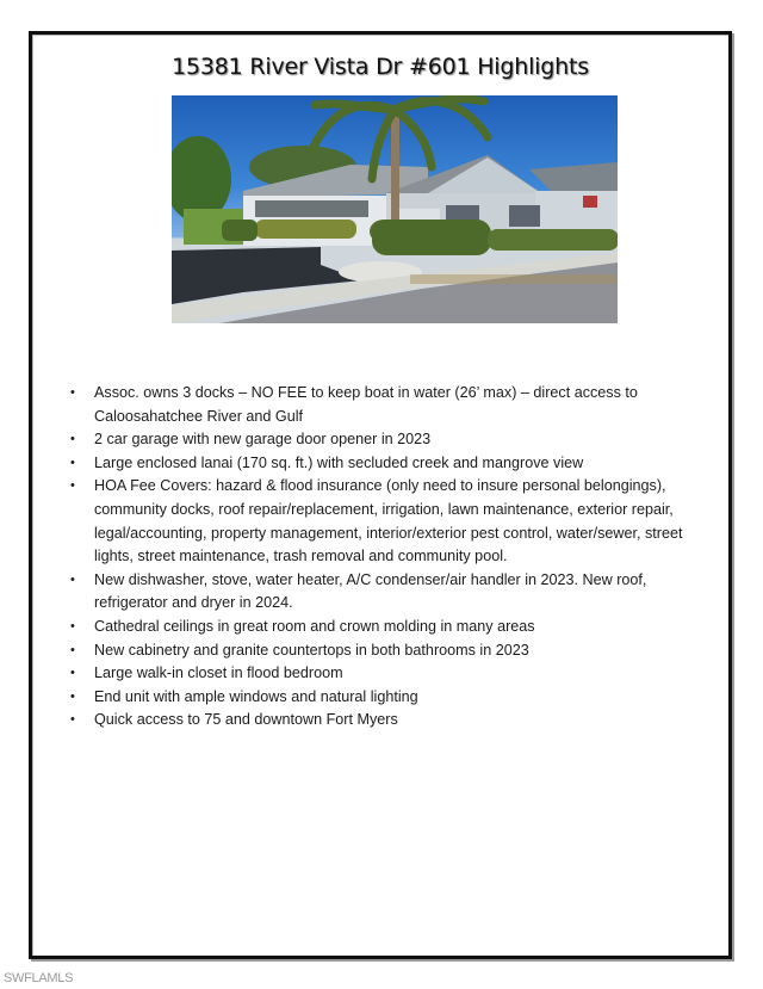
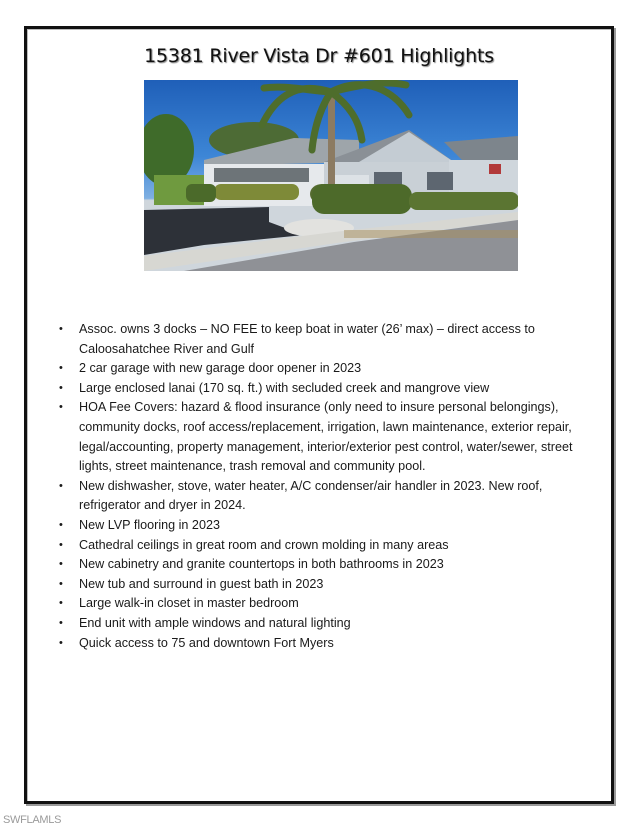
  15381 River Vista Dr #601 Highlights
  Assoc. owns 3 docks – NO FEE to keep boat in water (26’ max) – direct access to Caloosahatchee River and Gulf
  2 car garage with new garage door opener in 2023
  Large enclosed lanai (170 sq. ft.) with secluded creek and mangrove view
- HOA Fee Covers: hazard & flood insurance (only need to insure personal belongings), community docks, roof repair/replacement, irrigation, lawn maintenance, exterior repair, legal/accounting, property management, interior/exterior pest control, water/sewer, street lights, street maintenance, trash removal and community pool.
+ HOA Fee Covers: hazard & flood insurance (only need to insure personal belongings), community docks, roof access/replacement, irrigation, lawn maintenance, exterior repair, legal/accounting, property management, interior/exterior pest control, water/sewer, street lights, street maintenance, trash removal and community pool.
  New dishwasher, stove, water heater, A/C condenser/air handler in 2023. New roof, refrigerator and dryer in 2024.
+ New LVP flooring in 2023
  Cathedral ceilings in great room and crown molding in many areas
  New cabinetry and granite countertops in both bathrooms in 2023
+ New tub and surround in guest bath in 2023
- Large walk-in closet in flood bedroom
+ Large walk-in closet in master bedroom
  End unit with ample windows and natural lighting
  Quick access to 75 and downtown Fort Myers
  SWFLAMLS
